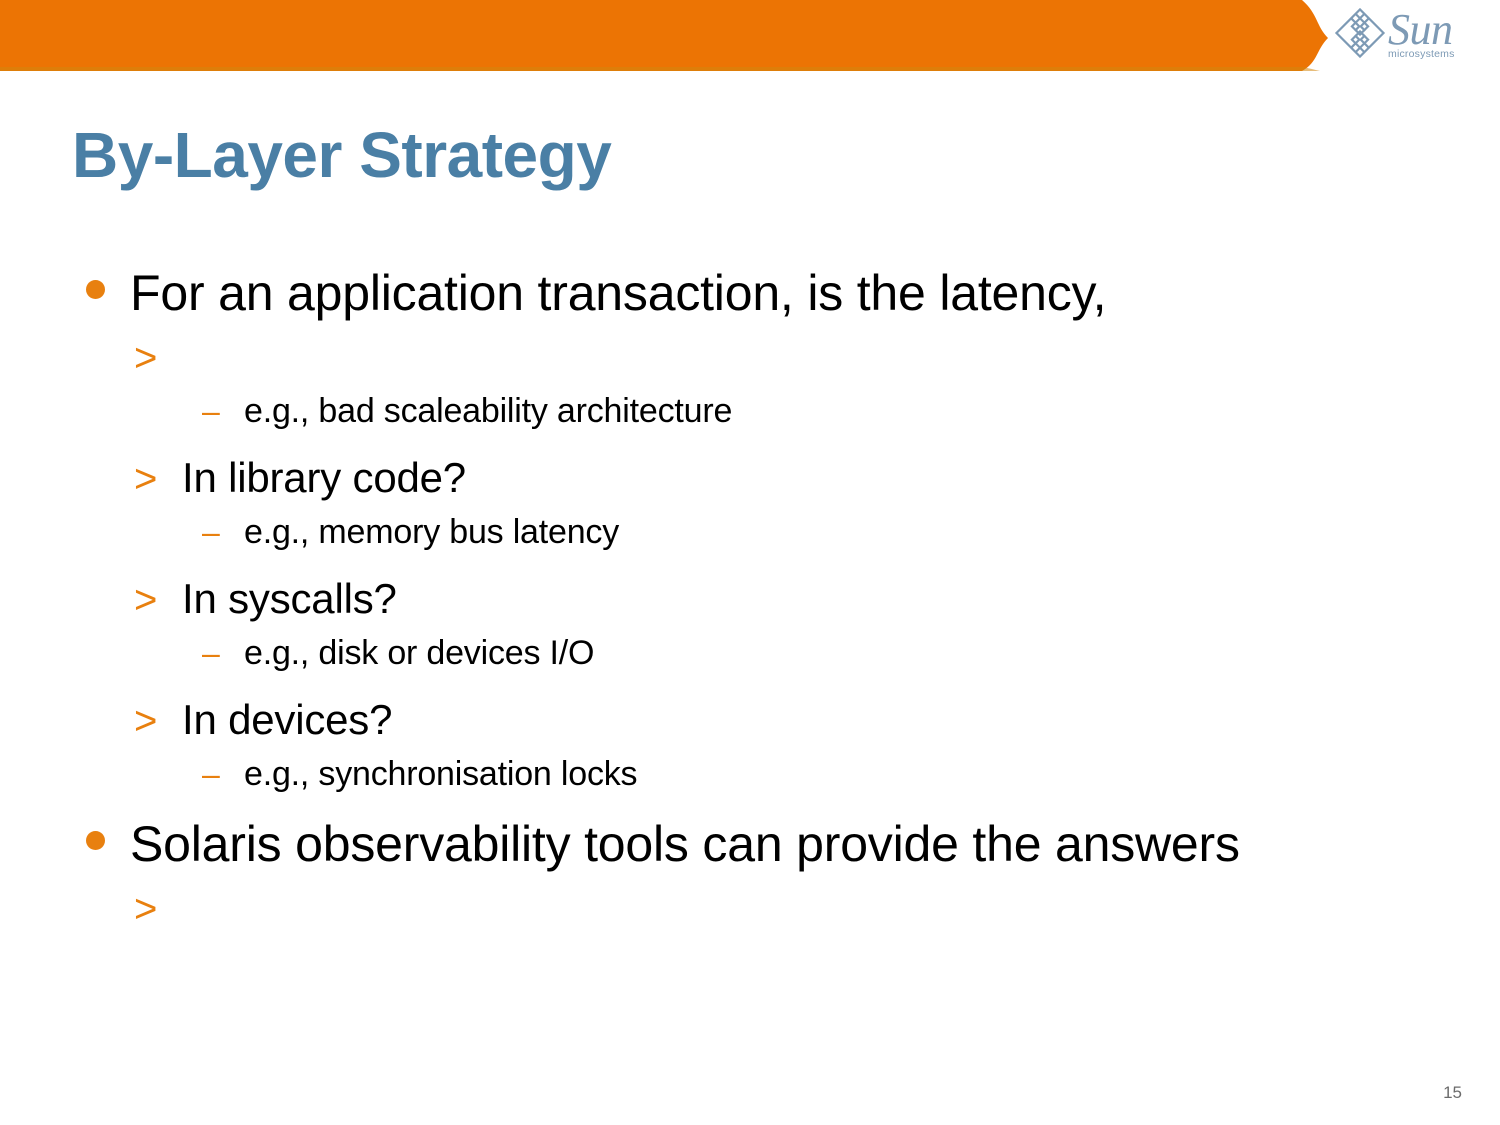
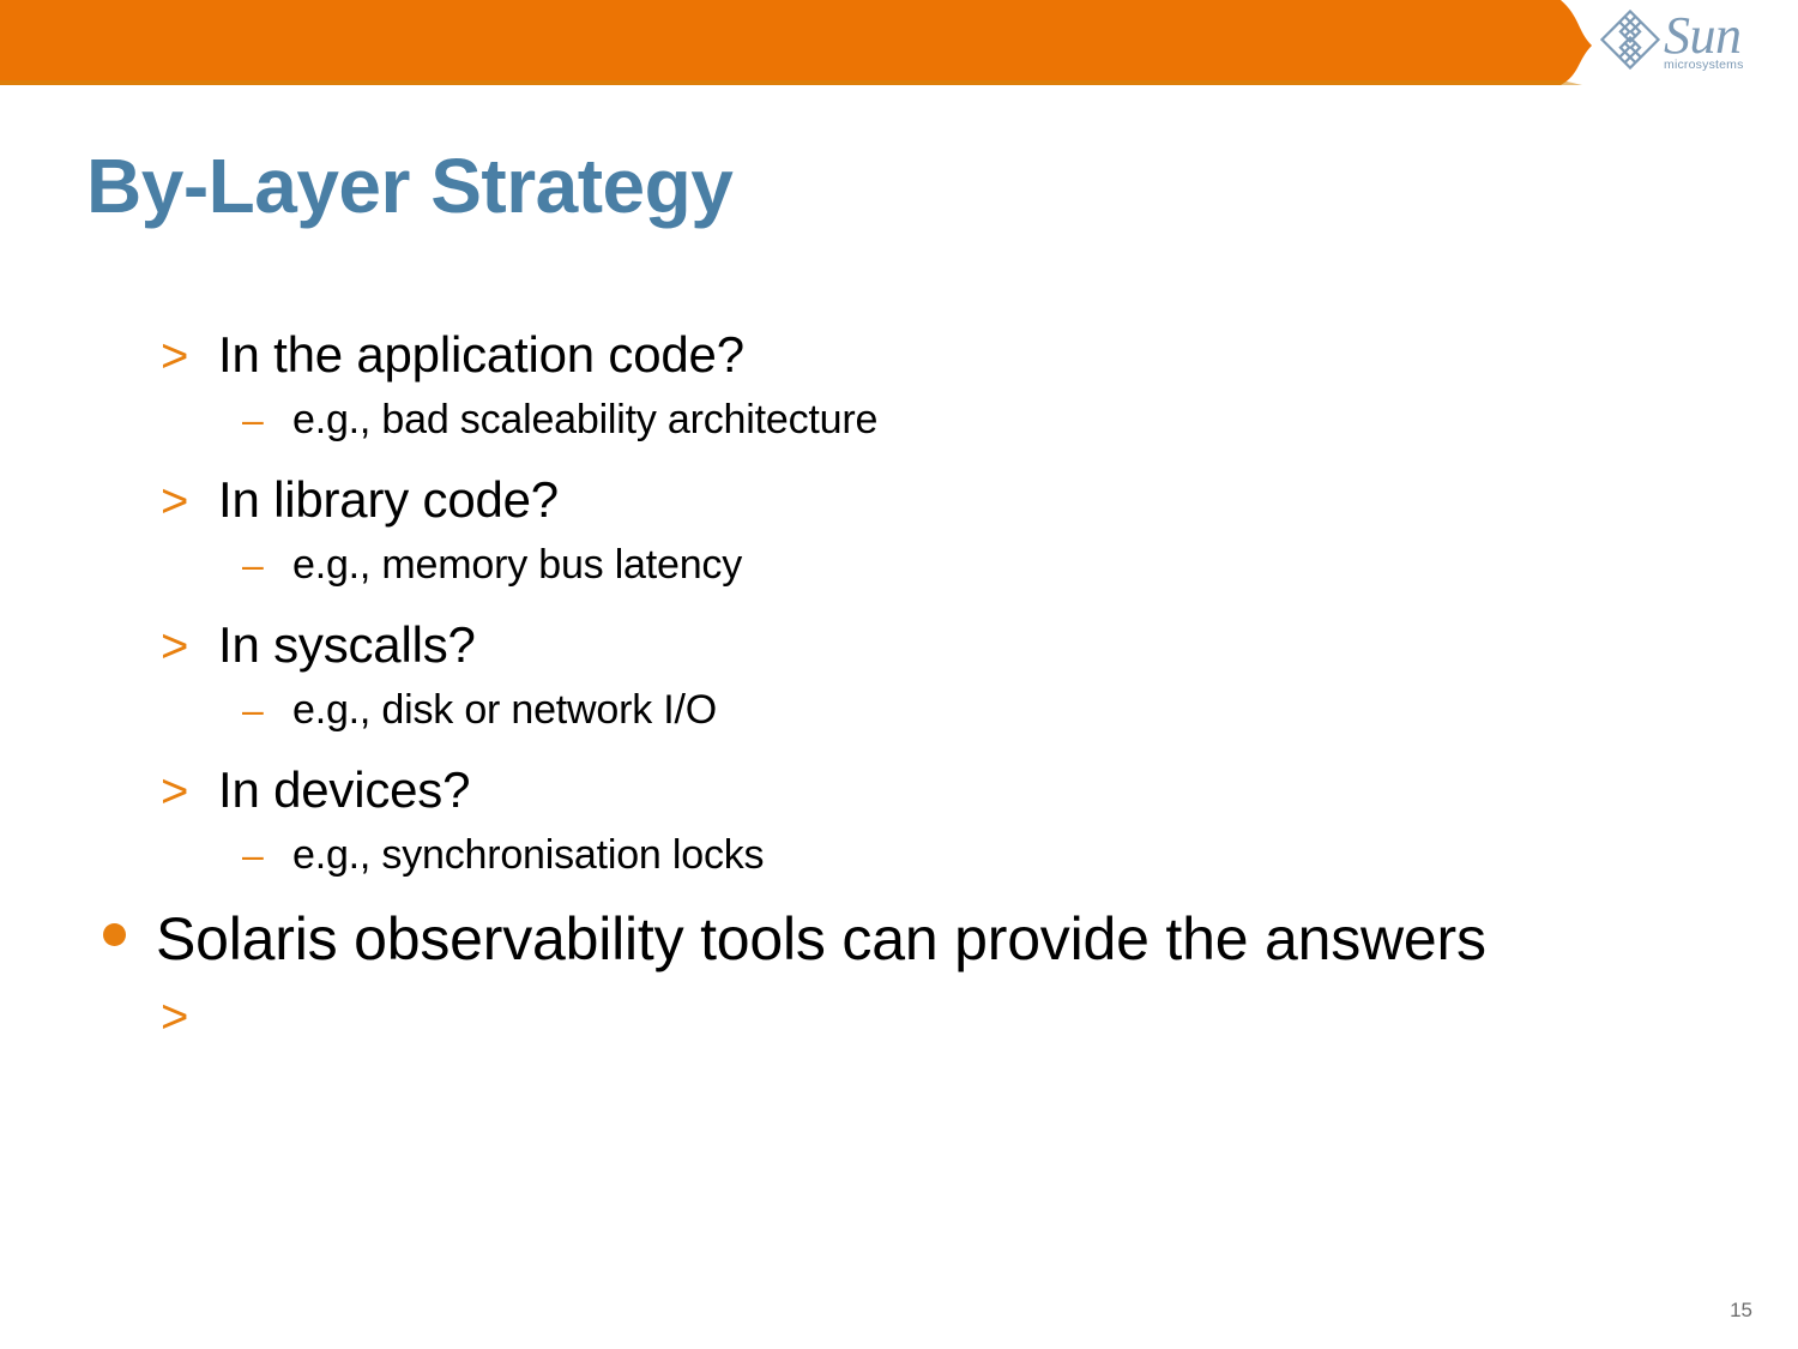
  Sun
  microsystems
  By-Layer Strategy
- For an application transaction, is the latency,
  >
+ In the application code?
  –
  e.g., bad scaleability architecture
  >
  In library code?
  –
  e.g., memory bus latency
  >
  In syscalls?
  –
- e.g., disk or devices I/O
+ e.g., disk or network I/O
  >
  In devices?
  –
  e.g., synchronisation locks
  Solaris observability tools can provide the answers
  >
  15
